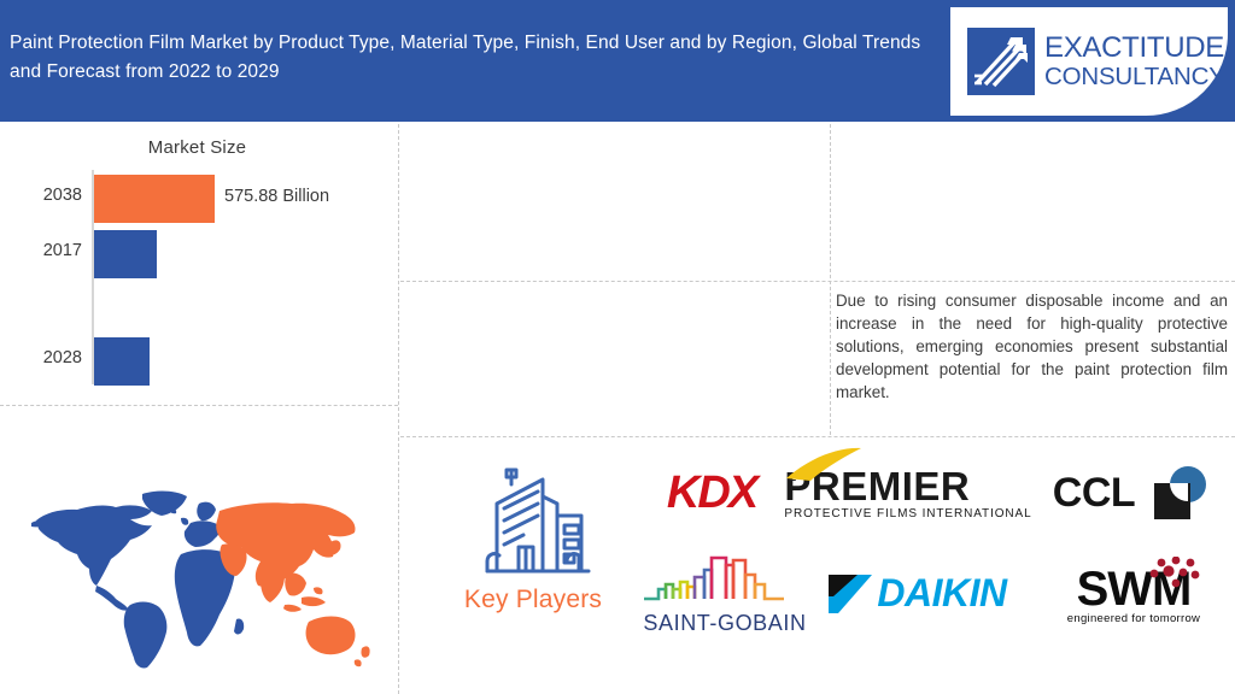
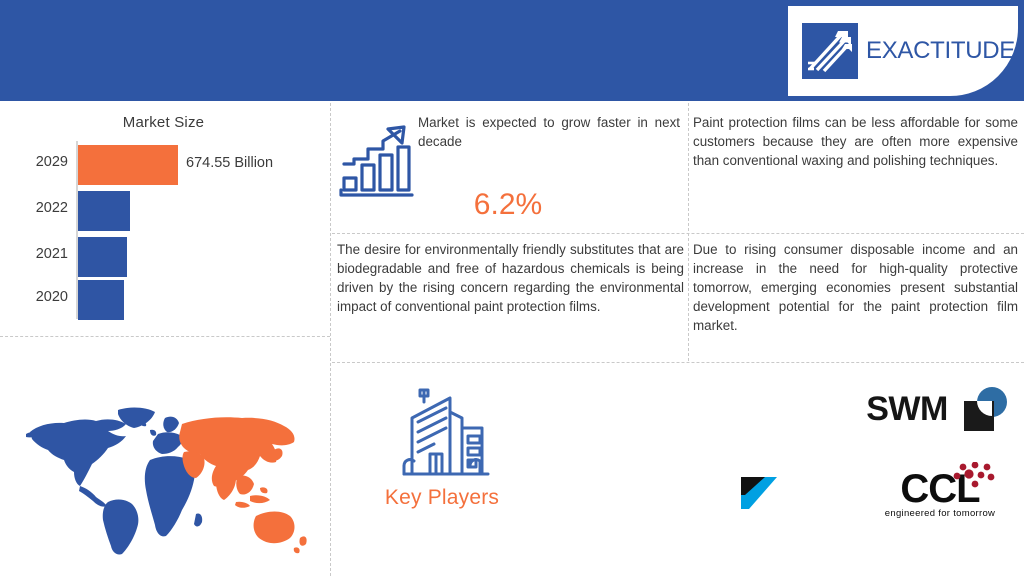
- Paint Protection Film Market by Product Type, Material Type, Finish, End User and by Region, Global Trends and Forecast from 2022 to 2029
  EXACTITUDE
- CONSULTANCY
  Market Size
- 2038
+ 2029
- 575.88 Billion
+ 674.55 Billion
- 2017
+ 2022
+ 2021
- 2028
+ 2020
+ Market is expected to grow faster in next decade
+ 6.2%
+ Paint protection films can be less affordable for some customers because they are often more expensive than conventional waxing and polishing techniques.
+ The desire for environmentally friendly substitutes that are biodegradable and free of hazardous chemicals is being driven by the rising concern regarding the environmental impact of conventional paint protection films.
- Due to rising consumer disposable income and an increase in the need for high-quality protective solutions, emerging economies present substantial development potential for the paint protection film market.
+ Due to rising consumer disposable income and an increase in the need for high-quality protective tomorrow, emerging economies present substantial development potential for the paint protection film market.
  Key Players
- KDX
- PREMIER
- PROTECTIVE FILMS INTERNATIONAL
- CCL
+ SWM
- SAINT-GOBAIN
- DAIKIN
- SWM
+ CCL
  engineered for tomorrow
